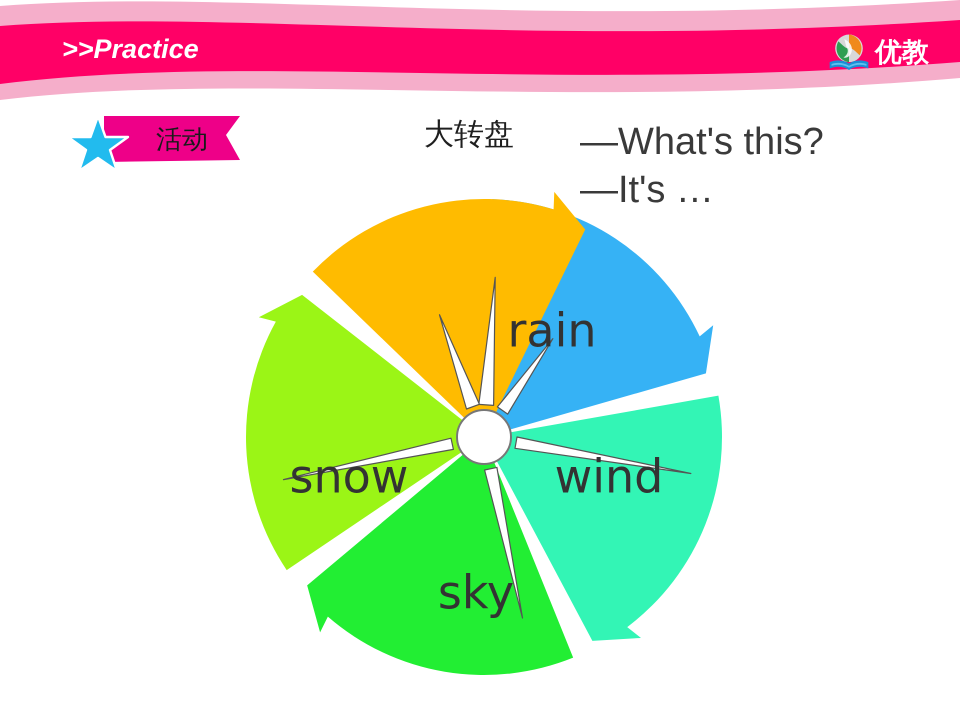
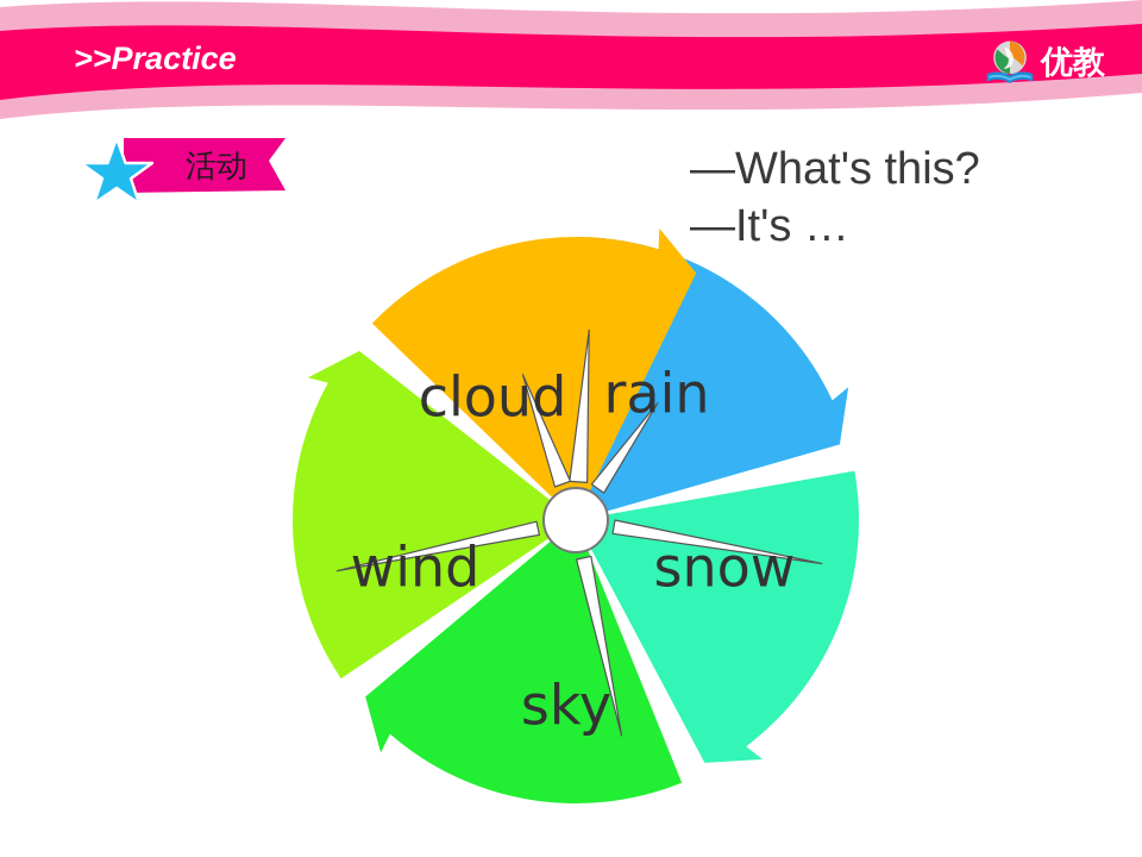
  >>Practice
  优教
  活动
- 大转盘
  —What's this?
  —It's …
  rain
- wind
+ snow
  sky
- snow
+ wind
+ cloud
